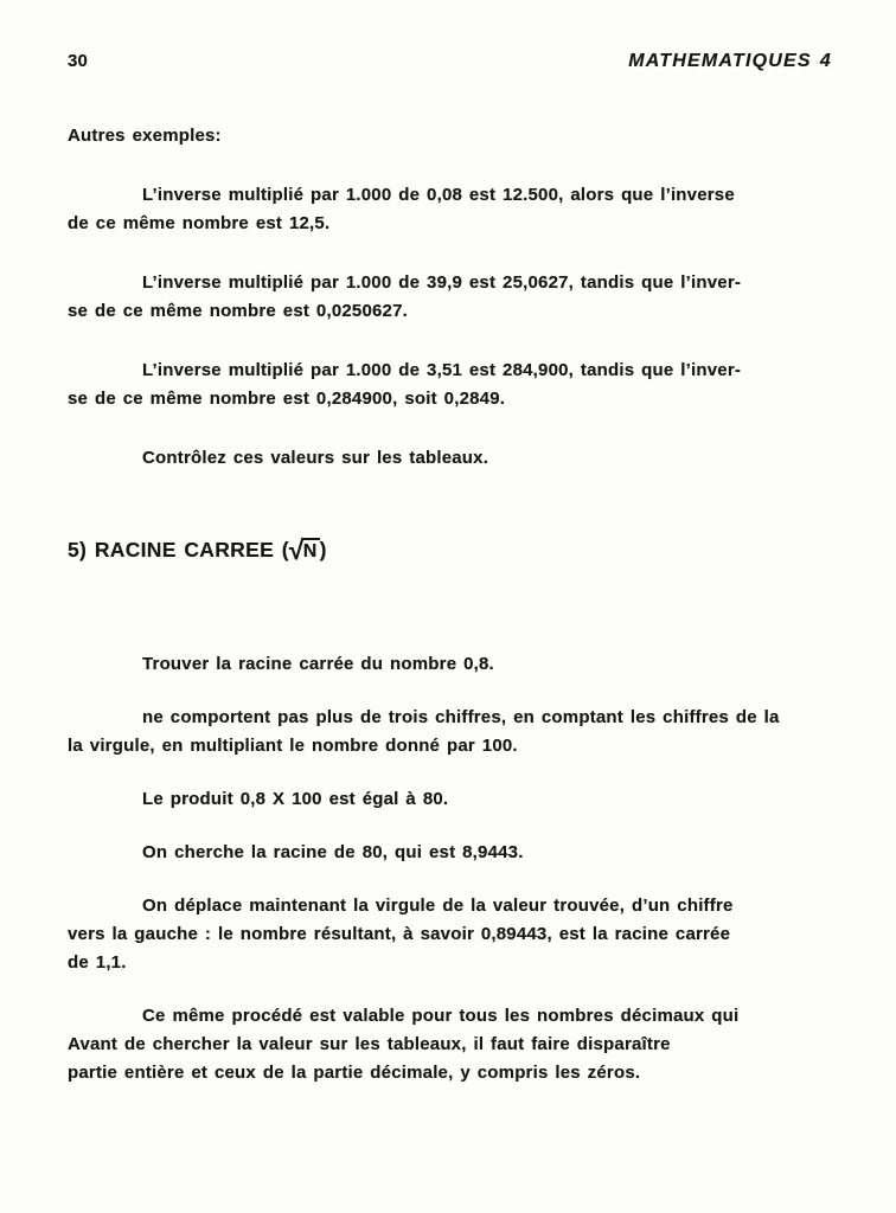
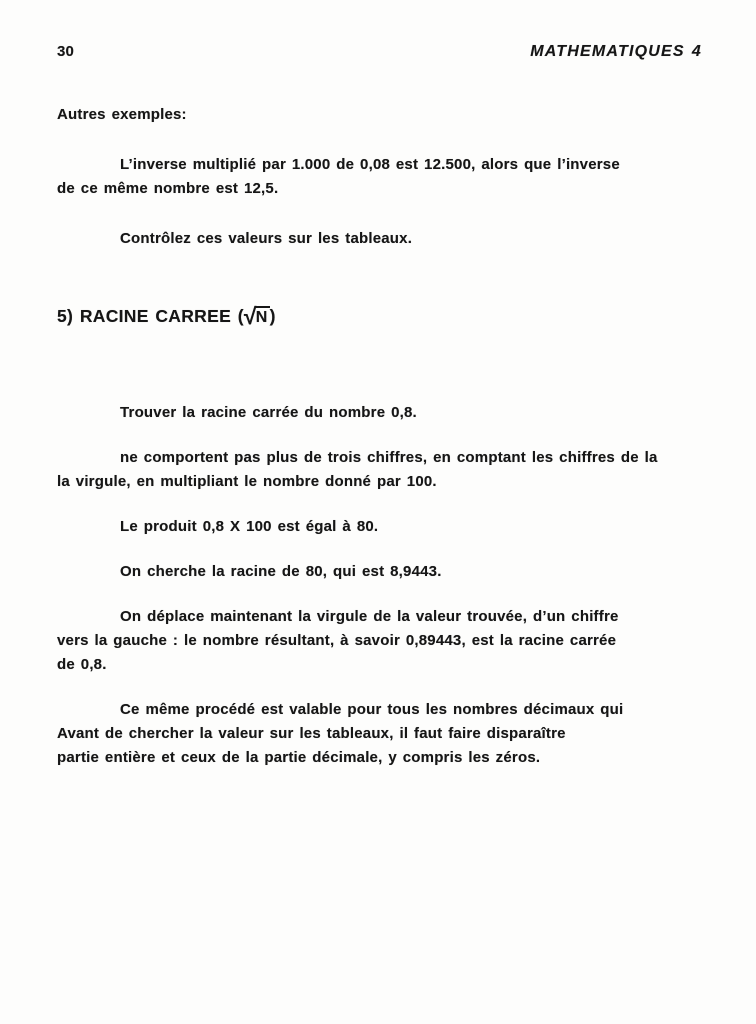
  30
  MATHEMATIQUES 4
  Autres exemples:
  L’inverse multiplié par 1.000 de 0,08 est 12.500, alors que l’inverse
  de ce même nombre est 12,5.
- L’inverse multiplié par 1.000 de 39,9 est 25,0627, tandis que l’inver-
- se de ce même nombre est 0,0250627.
- L’inverse multiplié par 1.000 de 3,51 est 284,900, tandis que l’inver-
- se de ce même nombre est 0,284900, soit 0,2849.
  Contrôlez ces valeurs sur les tableaux.
  5) RACINE CARREE (
  √
  N
  )
  Trouver la racine carrée du nombre 0,8.
  ne comportent pas plus de trois chiffres, en comptant les chiffres de la
  la virgule, en multipliant le nombre donné par 100.
  Le produit 0,8 X 100 est égal à 80.
  On cherche la racine de 80, qui est 8,9443.
  On déplace maintenant la virgule de la valeur trouvée, d’un chiffre
  vers la gauche : le nombre résultant, à savoir 0,89443, est la racine carrée
- de 1,1.
+ de 0,8.
  Ce même procédé est valable pour tous les nombres décimaux qui
  Avant de chercher la valeur sur les tableaux, il faut faire disparaître
  partie entière et ceux de la partie décimale, y compris les zéros.
